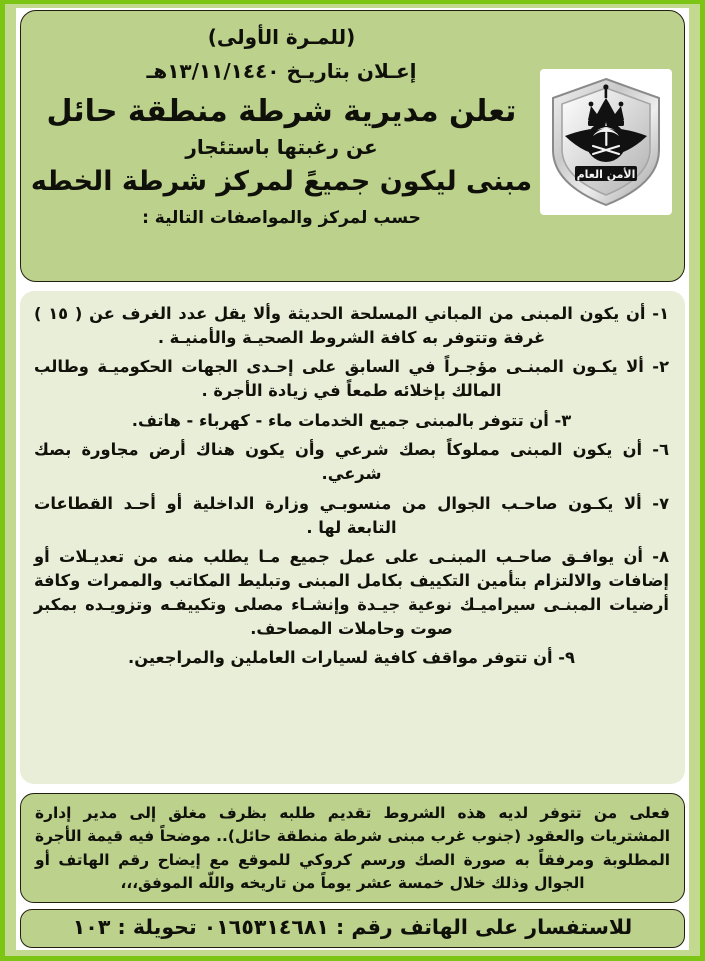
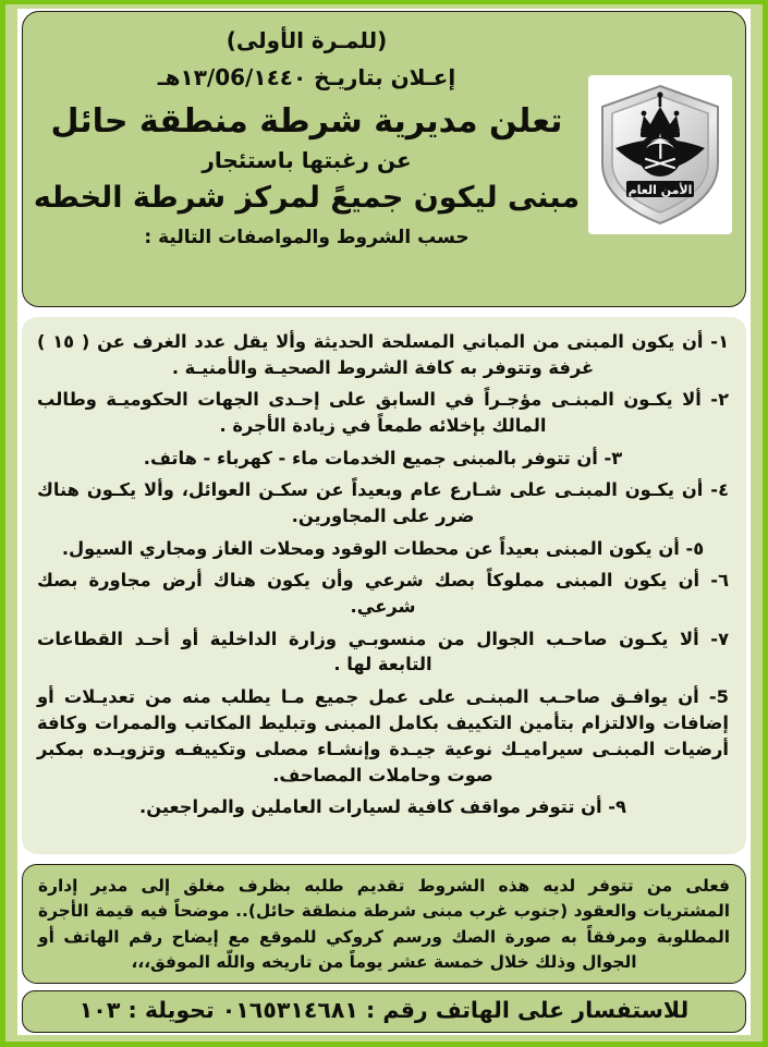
  الأمن العام
  (للمـرة الأولى)
- إعـلان بتاريـخ ١٣/١١/١٤٤٠هـ
+ إعـلان بتاريـخ ١٣/06/١٤٤٠هـ
  تعلن مديرية شرطة منطقة حائل
  عن رغبتها باستئجار
  مبنى ليكون جميعً لمركز شرطة الخطه
- حسب لمركز والمواصفات التالية :
+ حسب الشروط والمواصفات التالية :
  ١- أن يكون المبنى من المباني المسلحة الحديثة وألا يقل عدد الغرف عن ( ١٥ ) غرفة وتتوفر به كافة الشروط الصحيـة والأمنيـة .
  ٢- ألا يكـون المبنـى مؤجـراً في السابق على إحـدى الجهات الحكوميـة وطالب المالك بإخلائه طمعاً في زيادة الأجرة .
  ٣- أن تتوفر بالمبنى جميع الخدمات ماء - كهرباء - هاتف.
+ ٤- أن يكـون المبنـى على شـارع عام وبعيداً عن سكـن العوائل، وألا يكـون هناك ضرر على المجاورين.
+ ٥- أن يكون المبنى بعيداً عن محطات الوقود ومحلات الغاز ومجاري السيول.
  ٦- أن يكون المبنى مملوكاً بصك شرعي وأن يكون هناك أرض مجاورة بصك شرعي.
  ٧- ألا يكـون صاحـب الجوال من منسوبـي وزارة الداخلية أو أحـد القطاعات التابعة لها .
- ٨- أن يوافـق صاحـب المبنـى على عمل جميع مـا يطلب منه من تعديـلات أو إضافات والالتزام بتأمين التكييف بكامل المبنى وتبليط المكاتب والممرات وكافة أرضيات المبنـى سيراميـك نوعية جيـدة وإنشـاء مصلى وتكييفـه وتزويـده بمكبر صوت وحاملات المصاحف.
+ 5- أن يوافـق صاحـب المبنـى على عمل جميع مـا يطلب منه من تعديـلات أو إضافات والالتزام بتأمين التكييف بكامل المبنى وتبليط المكاتب والممرات وكافة أرضيات المبنـى سيراميـك نوعية جيـدة وإنشـاء مصلى وتكييفـه وتزويـده بمكبر صوت وحاملات المصاحف.
  ٩- أن تتوفر مواقف كافية لسيارات العاملين والمراجعين.
  فعلى من تتوفر لديه هذه الشروط تقديم طلبه بظرف مغلق إلى مدير إدارة المشتريات والعقود (جنوب غرب مبنى شرطة منطقة حائل).. موضحاً فيه قيمة الأجرة المطلوبة ومرفقاً به صورة الصك ورسم كروكي للموقع مع إيضاح رقم الهاتف أو الجوال وذلك خلال خمسة عشر يوماً من تاريخه واللّه الموفق،،،
  للاستفسار على الهاتف رقم : ٠١٦٥٣١٤٦٨١ تحويلة : ١٠٣
